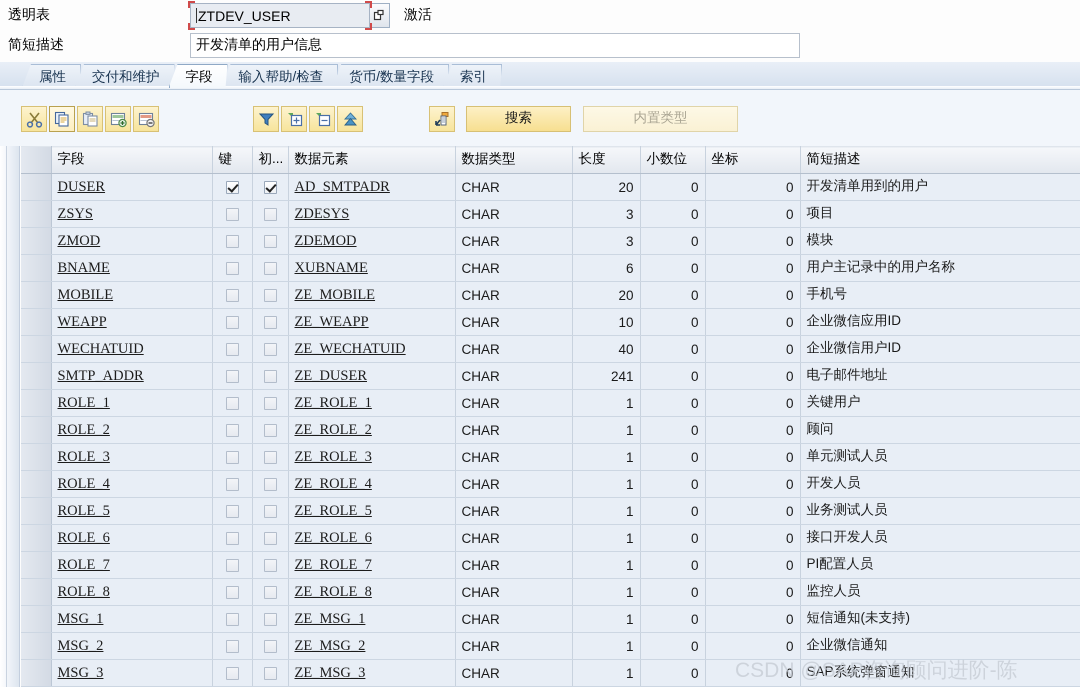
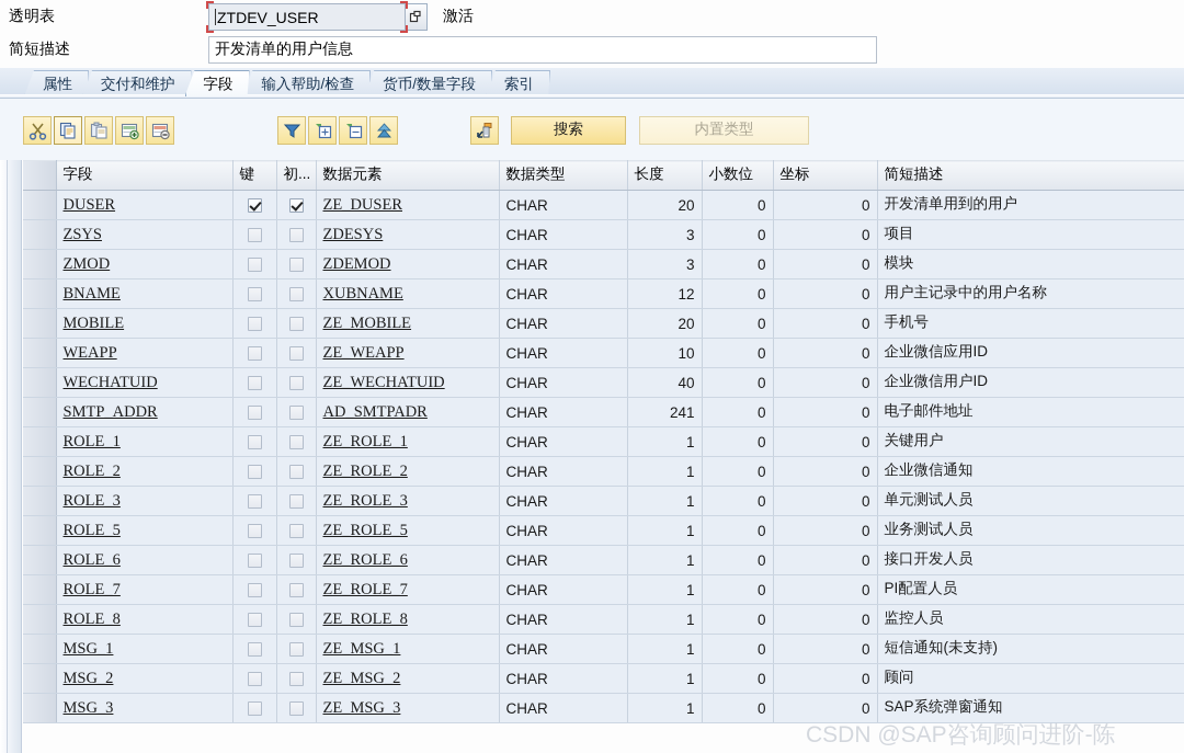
  透明表
  ZTDEV_USER
  激活
  简短描述
  开发清单的用户信息
  属性
  交付和维护
  字段
  输入帮助/检查
  货币/数量字段
  索引
  搜索
  内置类型
  	字段	键	初...	数据元素	数据类型	长度	小数位	坐标	简短描述
- 	DUSER			AD_SMTPADR	CHAR	20	0	0	开发清单用到的用户
+ 	DUSER			ZE_DUSER	CHAR	20	0	0	开发清单用到的用户
  	ZSYS			ZDESYS	CHAR	3	0	0	项目
  	ZMOD			ZDEMOD	CHAR	3	0	0	模块
- 	BNAME			XUBNAME	CHAR	6	0	0	用户主记录中的用户名称
+ 	BNAME			XUBNAME	CHAR	12	0	0	用户主记录中的用户名称
  	MOBILE			ZE_MOBILE	CHAR	20	0	0	手机号
  	WEAPP			ZE_WEAPP	CHAR	10	0	0	企业微信应用ID
  	WECHATUID			ZE_WECHATUID	CHAR	40	0	0	企业微信用户ID
- 	SMTP_ADDR			ZE_DUSER	CHAR	241	0	0	电子邮件地址
+ 	SMTP_ADDR			AD_SMTPADR	CHAR	241	0	0	电子邮件地址
  	ROLE_1			ZE_ROLE_1	CHAR	1	0	0	关键用户
- 	ROLE_2			ZE_ROLE_2	CHAR	1	0	0	顾问
+ 	ROLE_2			ZE_ROLE_2	CHAR	1	0	0	企业微信通知
  	ROLE_3			ZE_ROLE_3	CHAR	1	0	0	单元测试人员
- 	ROLE_4			ZE_ROLE_4	CHAR	1	0	0	开发人员
  	ROLE_5			ZE_ROLE_5	CHAR	1	0	0	业务测试人员
  	ROLE_6			ZE_ROLE_6	CHAR	1	0	0	接口开发人员
  	ROLE_7			ZE_ROLE_7	CHAR	1	0	0	PI配置人员
  	ROLE_8			ZE_ROLE_8	CHAR	1	0	0	监控人员
  	MSG_1			ZE_MSG_1	CHAR	1	0	0	短信通知(未支持)
- 	MSG_2			ZE_MSG_2	CHAR	1	0	0	企业微信通知
+ 	MSG_2			ZE_MSG_2	CHAR	1	0	0	顾问
  	MSG_3			ZE_MSG_3	CHAR	1	0	0	SAP系统弹窗通知
  CSDN @SAP咨询顾问进阶-陈
